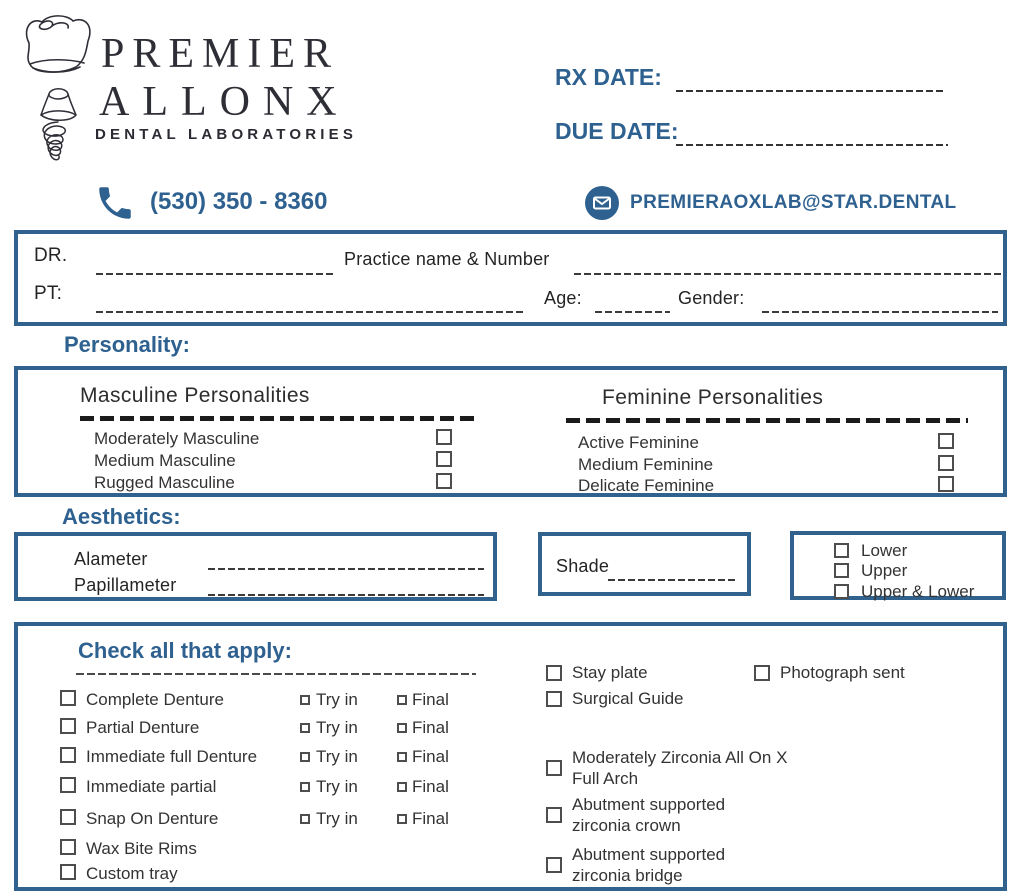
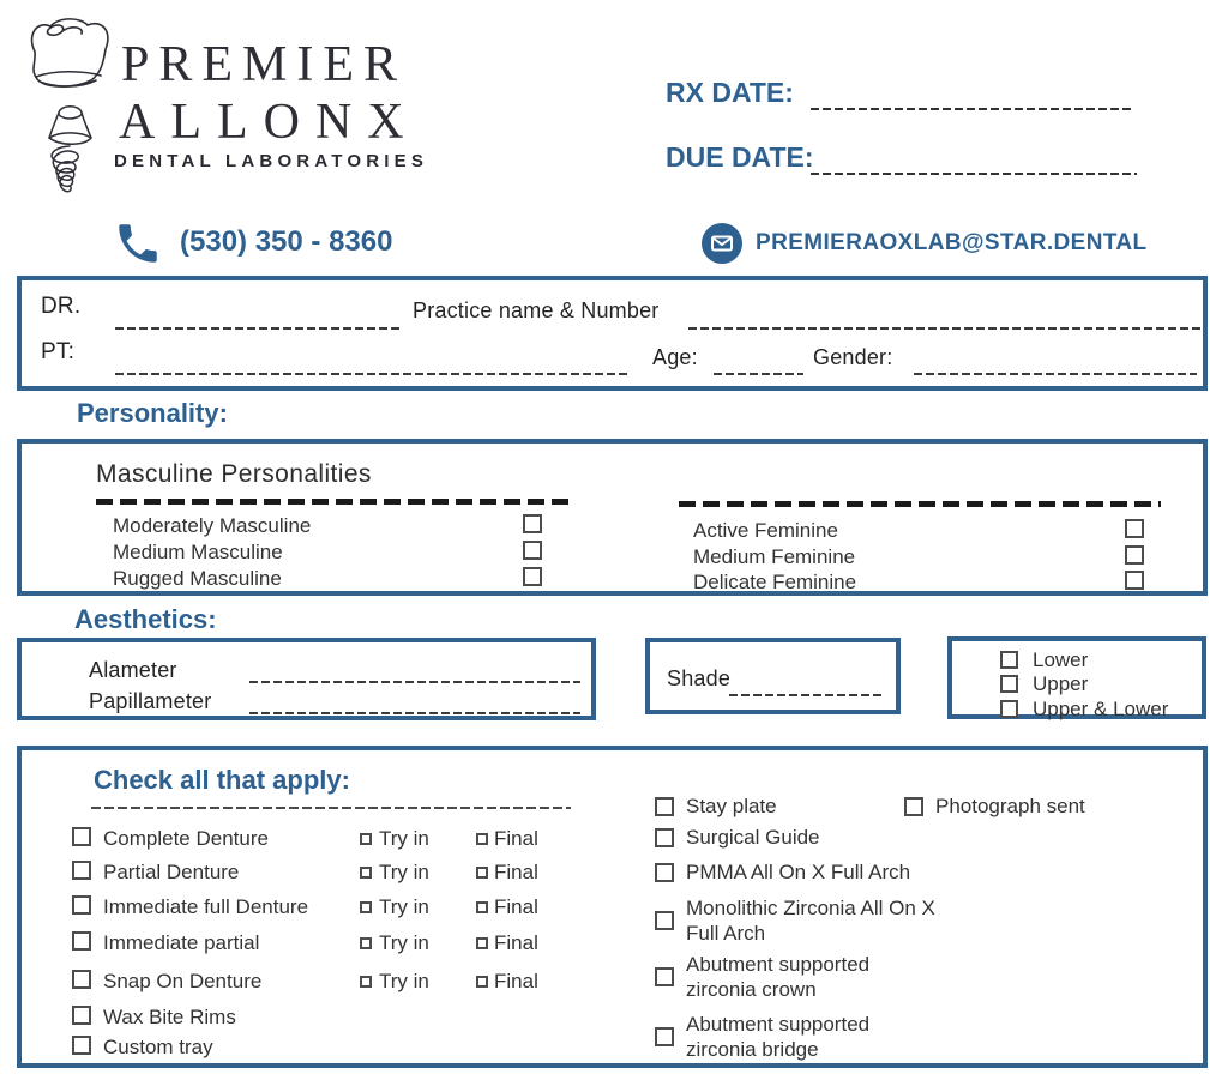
  PREMIER
  ALLONX
  DENTAL LABORATORIES
  RX DATE:
  DUE DATE:
  (530) 350 - 8360
  PREMIERAOXLAB@STAR.DENTAL
  DR.
  Practice name & Number
  PT:
  Age:
  Gender:
  Personality:
  Masculine Personalities
  Moderately Masculine
  Medium Masculine
  Rugged Masculine
- Feminine Personalities
  Active Feminine
  Medium Feminine
  Delicate Feminine
  Aesthetics:
  Alameter
  Papillameter
  Shade
  Lower
  Upper
  Upper & Lower
  Check all that apply:
  Complete Denture
  Try in
  Final
  Partial Denture
  Try in
  Final
  Immediate full Denture
  Try in
  Final
  Immediate partial
  Try in
  Final
  Snap On Denture
  Try in
  Final
  Wax Bite Rims
  Custom tray
  Stay plate
  Photograph sent
  Surgical Guide
+ PMMA All On X Full Arch
- Moderately Zirconia All On X
+ Monolithic Zirconia All On X
  Full Arch
  Abutment supported
  zirconia crown
  Abutment supported
  zirconia bridge
